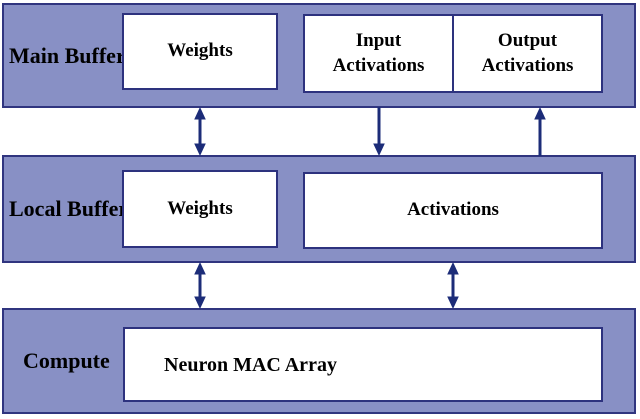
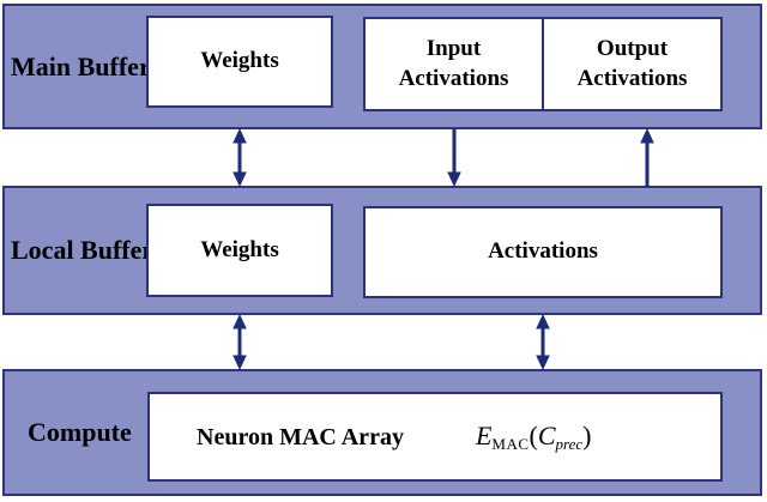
  Main Buffer
  Local Buffe
  Compute
  Weights
  Input Activations
  Output Activations
  Weights
  Activations
  Neuron MAC Array
+ EMAC(Cprec)
